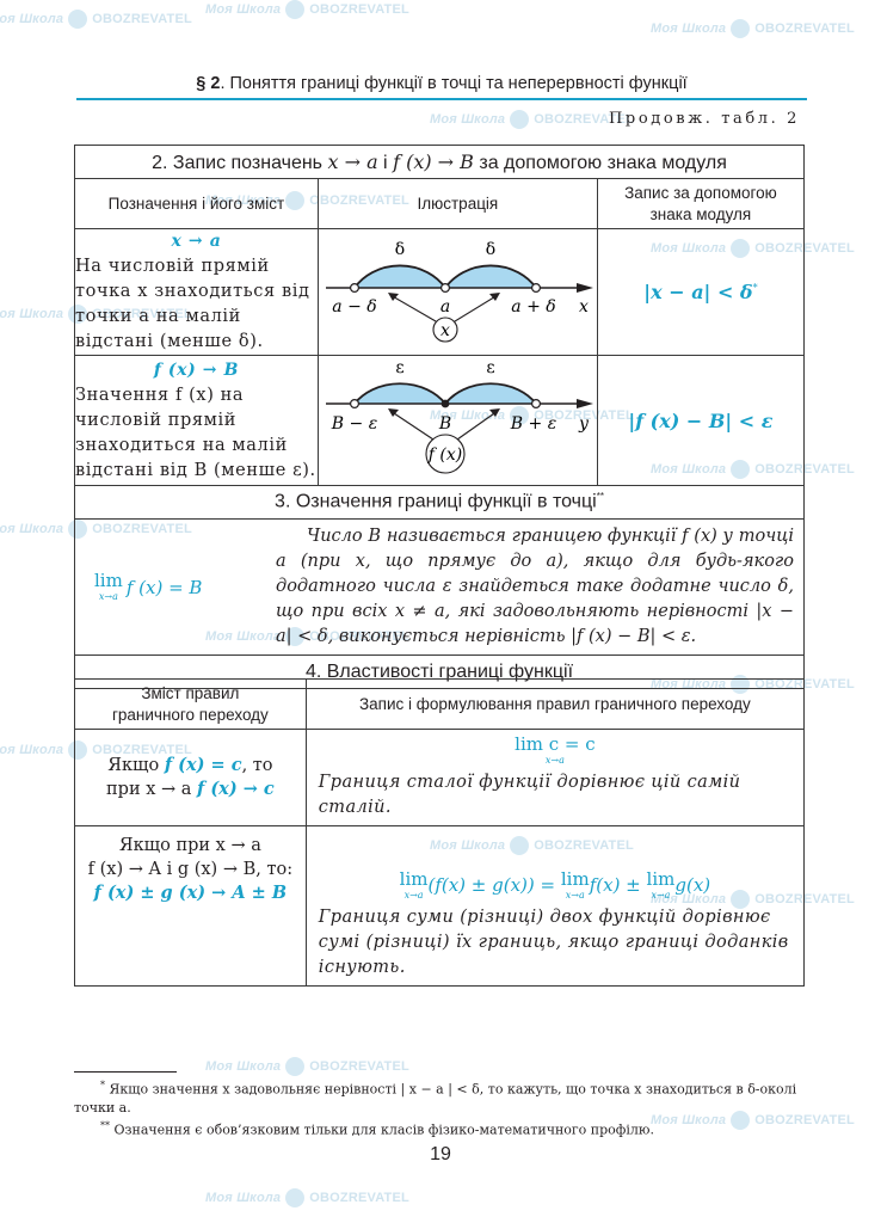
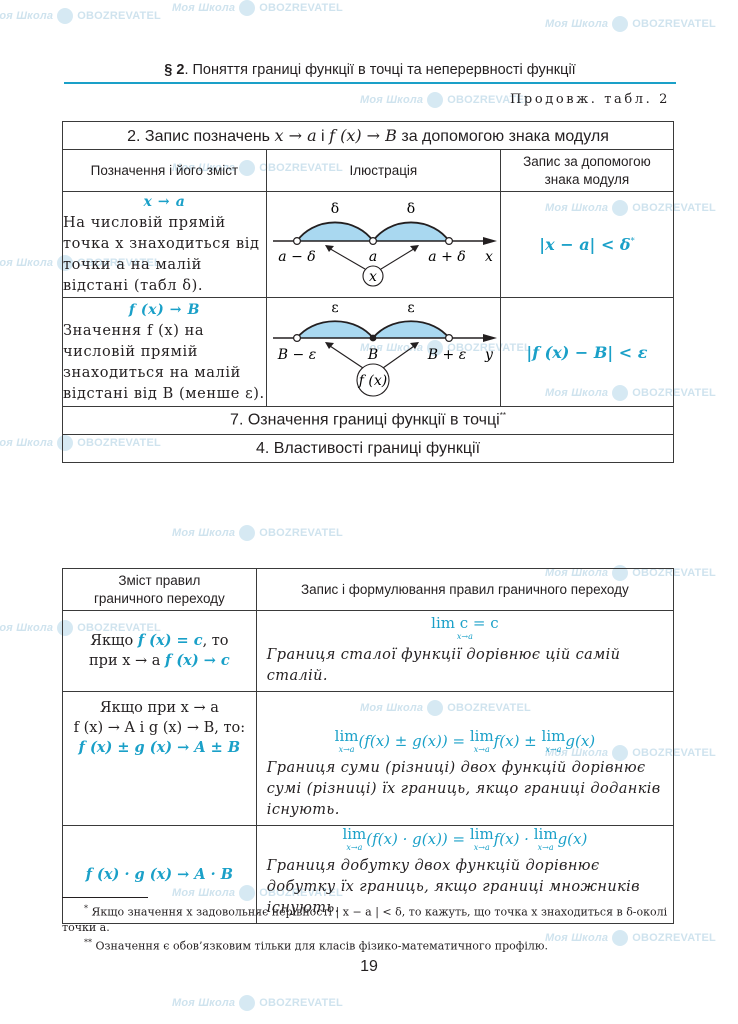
  оя Школа OBOZREVATEL
  Моя Школа OBOZREVATEL
  Моя Школа OBOZREVATEL
  Моя Школа OBOZREVATEL
  Моя Школа OBOZREVATEL
  Моя Школа OBOZREVATEL
  оя Школа OBOZREVATEL
  Моя Школа OBOZREVATEL
  Моя Школа OBOZREVATEL
  оя Школа OBOZREVATEL
  Моя Школа OBOZREVATEL
  Моя Школа OBOZREVATEL
  оя Школа OBOZREVATEL
  Моя Школа OBOZREVATEL
  Моя Школа OBOZREVATEL
  Моя Школа OBOZREVATEL
  Моя Школа OBOZREVATEL
  Моя Школа OBOZREVATEL
  § 2. Поняття границі функції в точці та неперервності функції
  Продовж. табл. 2
  2. Запис позначень x → a і f (x) → B за допомогою знака модуля
  Позначення і його зміст	Ілюстрація	Запис за допомогою знака модуля
- x → a На числовій прямій точка x знаходиться від точки a на малій відстані (менше δ).	δ δ a − δ a a + δ x x	|x − a| < δ*
+ x → a На числовій прямій точка x знаходиться від точки a на малій відстані (табл δ).	δ δ a − δ a a + δ x x	|x − a| < δ*
  f (x) → B Значення f (x) на числовій прямій знаходиться на малій відстані від B (менше ε).	ε ε B − ε B B + ε y f (x)	|f (x) − B| < ε
- 3. Означення границі функції в точці**
+ 7. Означення границі функції в точці**
- lim x→a f (x) = B Число B називається границею функції f (x) у точці a (при x, що прямує до a), якщо для будь-якого додатного числа ε знайдеться таке додатне число δ, що при всіх x ≠ a, які задовольняють нерівності |x − a| < δ, виконується нерівність |f (x) − B| < ε.
  4. Властивості границі функції
  Зміст правил граничного переходу	Запис і формулювання правил граничного переходу
  Якщо f (x) = c, то при x → a f (x) → c	lim c = cx→a Границя сталої функції дорівнює цій самій сталій.
  Якщо при x → a f (x) → A і g (x) → B, то: f (x) ± g (x) → A ± B	limx→a(f(x) ± g(x)) = limx→af(x) ± limx→ag(x) Границя суми (різниці) двох функцій дорівнює сумі (різниці) їх границь, якщо границі доданків існують.
+ f (x) · g (x) → A · B	limx→a(f(x) · g(x)) = limx→af(x) · limx→ag(x) Границя добутку двох функцій дорівнює добутку їх границь, якщо границі множників існують.
  * Якщо значення x задовольняє нерівності | x − a | < δ, то кажуть, що точка x знаходиться в δ-околі точки a.
  ** Означення є обов’язковим тільки для класів фізико-математичного профілю.
  19
